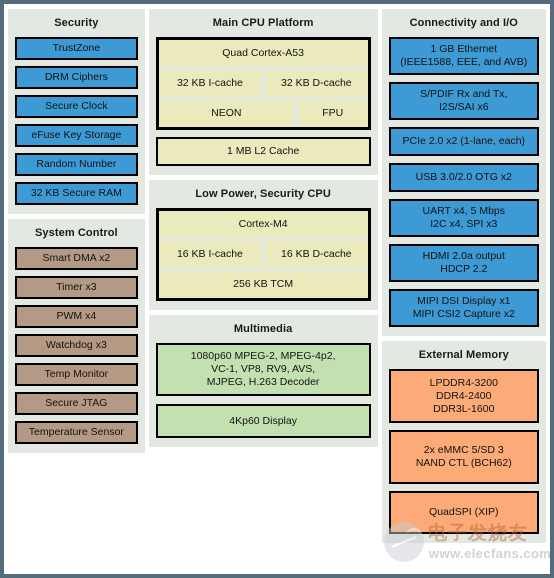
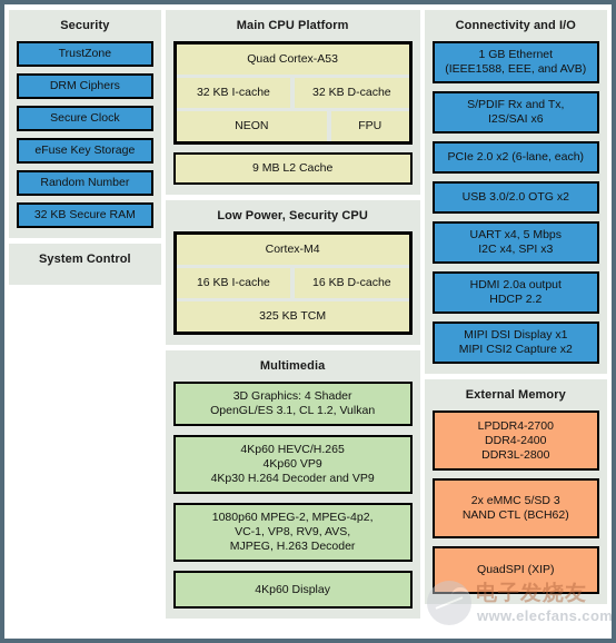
  Security
  TrustZone
  DRM Ciphers
  Secure Clock
  eFuse Key Storage
  Random Number
  32 KB Secure RAM
  System Control
- Smart DMA x2
- Timer x3
- PWM x4
- Watchdog x3
- Temp Monitor
- Secure JTAG
- Temperature Sensor
  Main CPU Platform
  Quad Cortex-A53
  32 KB I-cache
  32 KB D-cache
  NEON
  FPU
- 1 MB L2 Cache
+ 9 MB L2 Cache
  Low Power, Security CPU
  Cortex-M4
  16 KB I-cache
  16 KB D-cache
- 256 KB TCM
+ 325 KB TCM
  Multimedia
+ 3D Graphics: 4 Shader
+ OpenGL/ES 3.1, CL 1.2, Vulkan
+ 4Kp60 HEVC/H.265
+ 4Kp60 VP9
+ 4Kp30 H.264 Decoder and VP9
  1080p60 MPEG-2, MPEG-4p2,
  VC-1, VP8, RV9, AVS,
  MJPEG, H.263 Decoder
  4Kp60 Display
  Connectivity and I/O
  1 GB Ethernet
  (IEEE1588, EEE, and AVB)
  S/PDIF Rx and Tx,
  I2S/SAI x6
- PCIe 2.0 x2 (1-lane, each)
+ PCIe 2.0 x2 (6-lane, each)
  USB 3.0/2.0 OTG x2
  UART x4, 5 Mbps
  I2C x4, SPI x3
  HDMI 2.0a output
  HDCP 2.2
  MIPI DSI Display x1
  MIPI CSI2 Capture x2
  External Memory
- LPDDR4-3200
+ LPDDR4-2700
  DDR4-2400
- DDR3L-1600
+ DDR3L-2800
  2x eMMC 5/SD 3
  NAND CTL (BCH62)
  QuadSPI (XIP)
  电子发烧友
  www.elecfans.com
